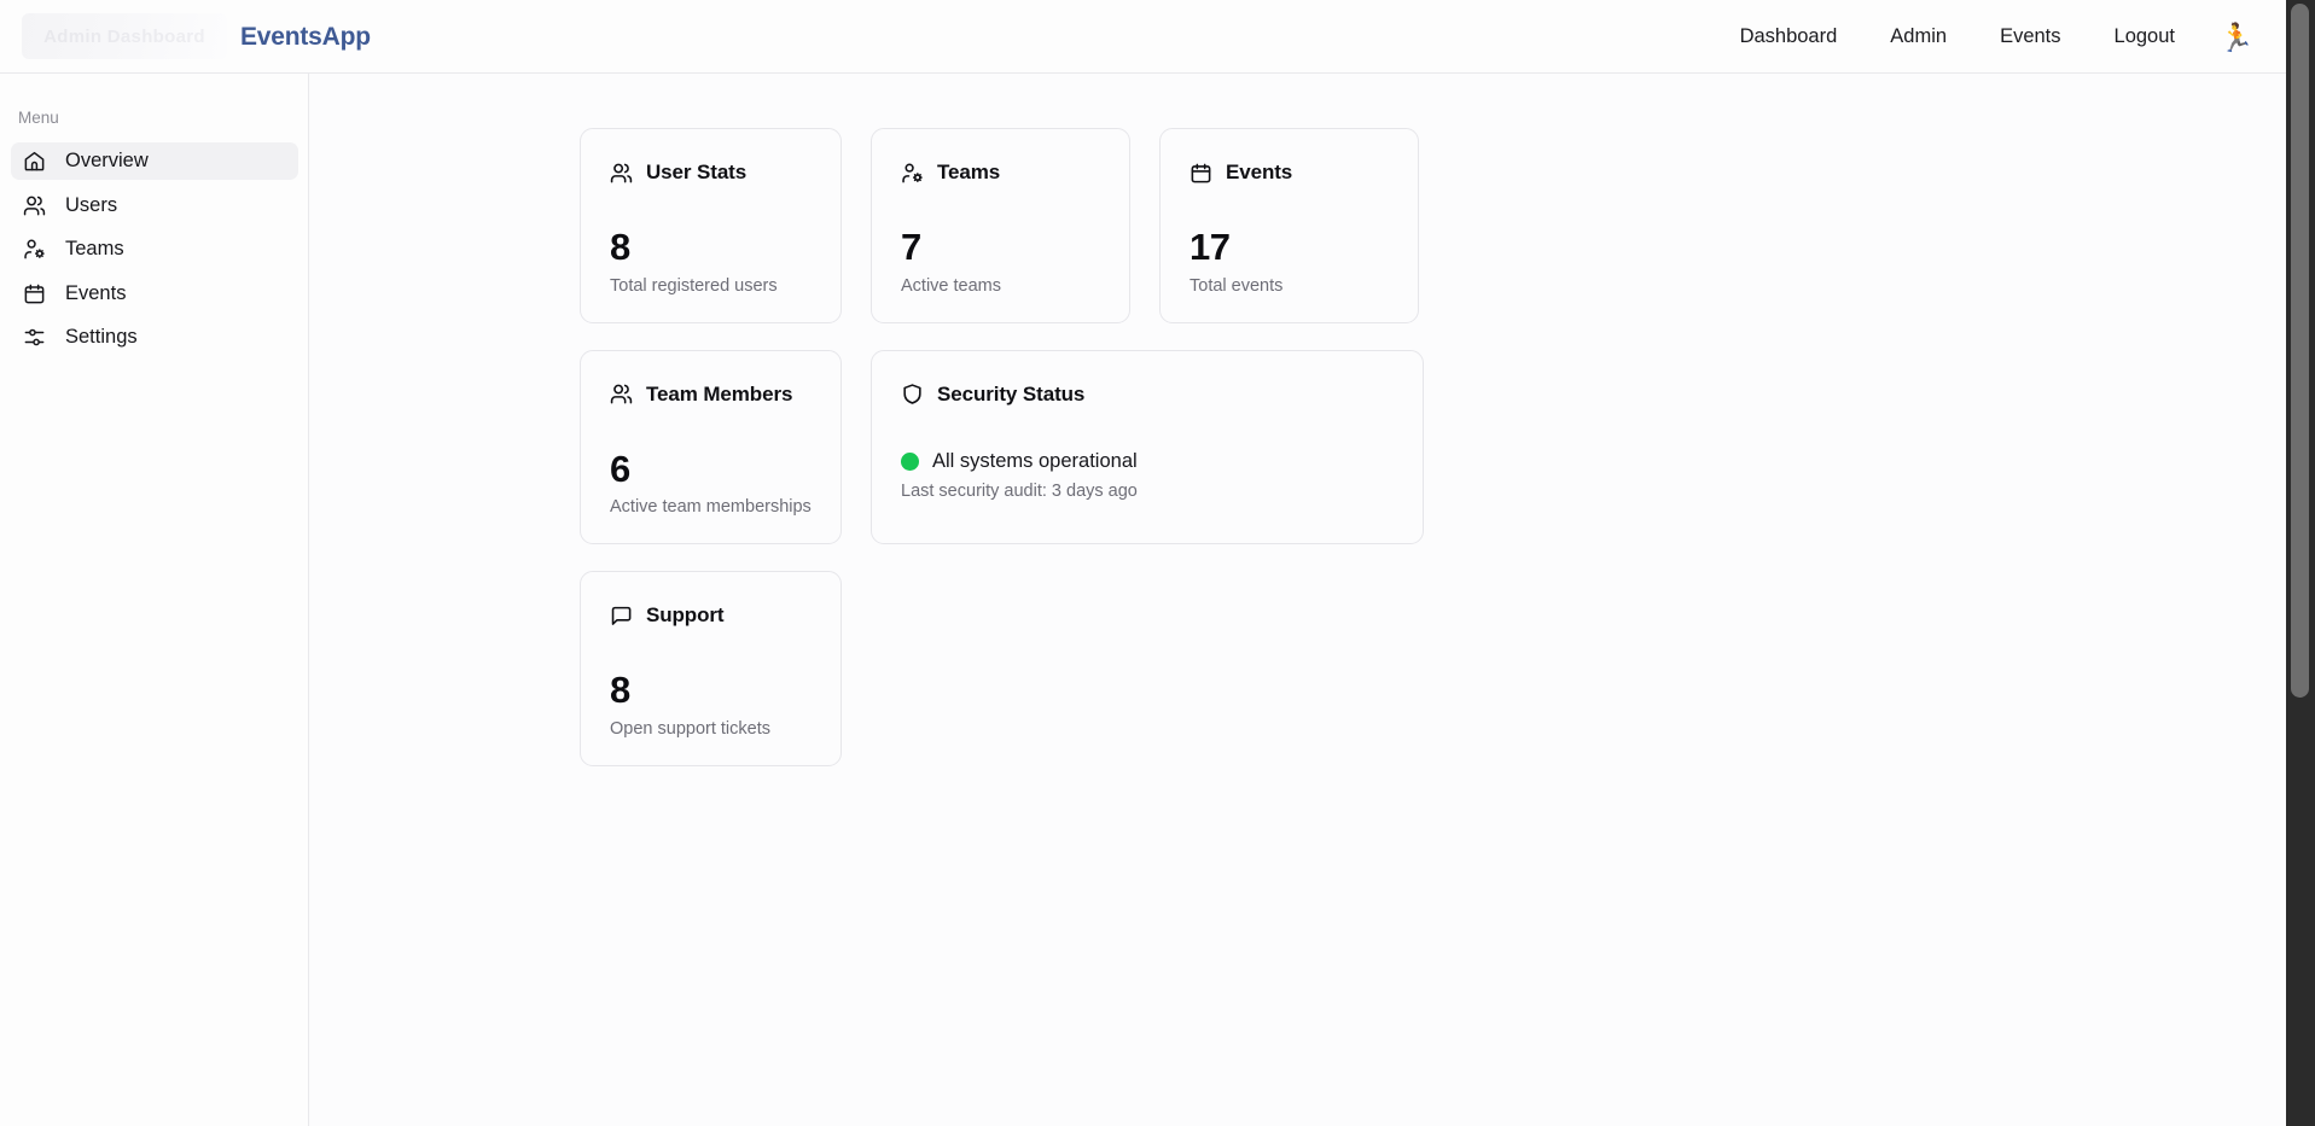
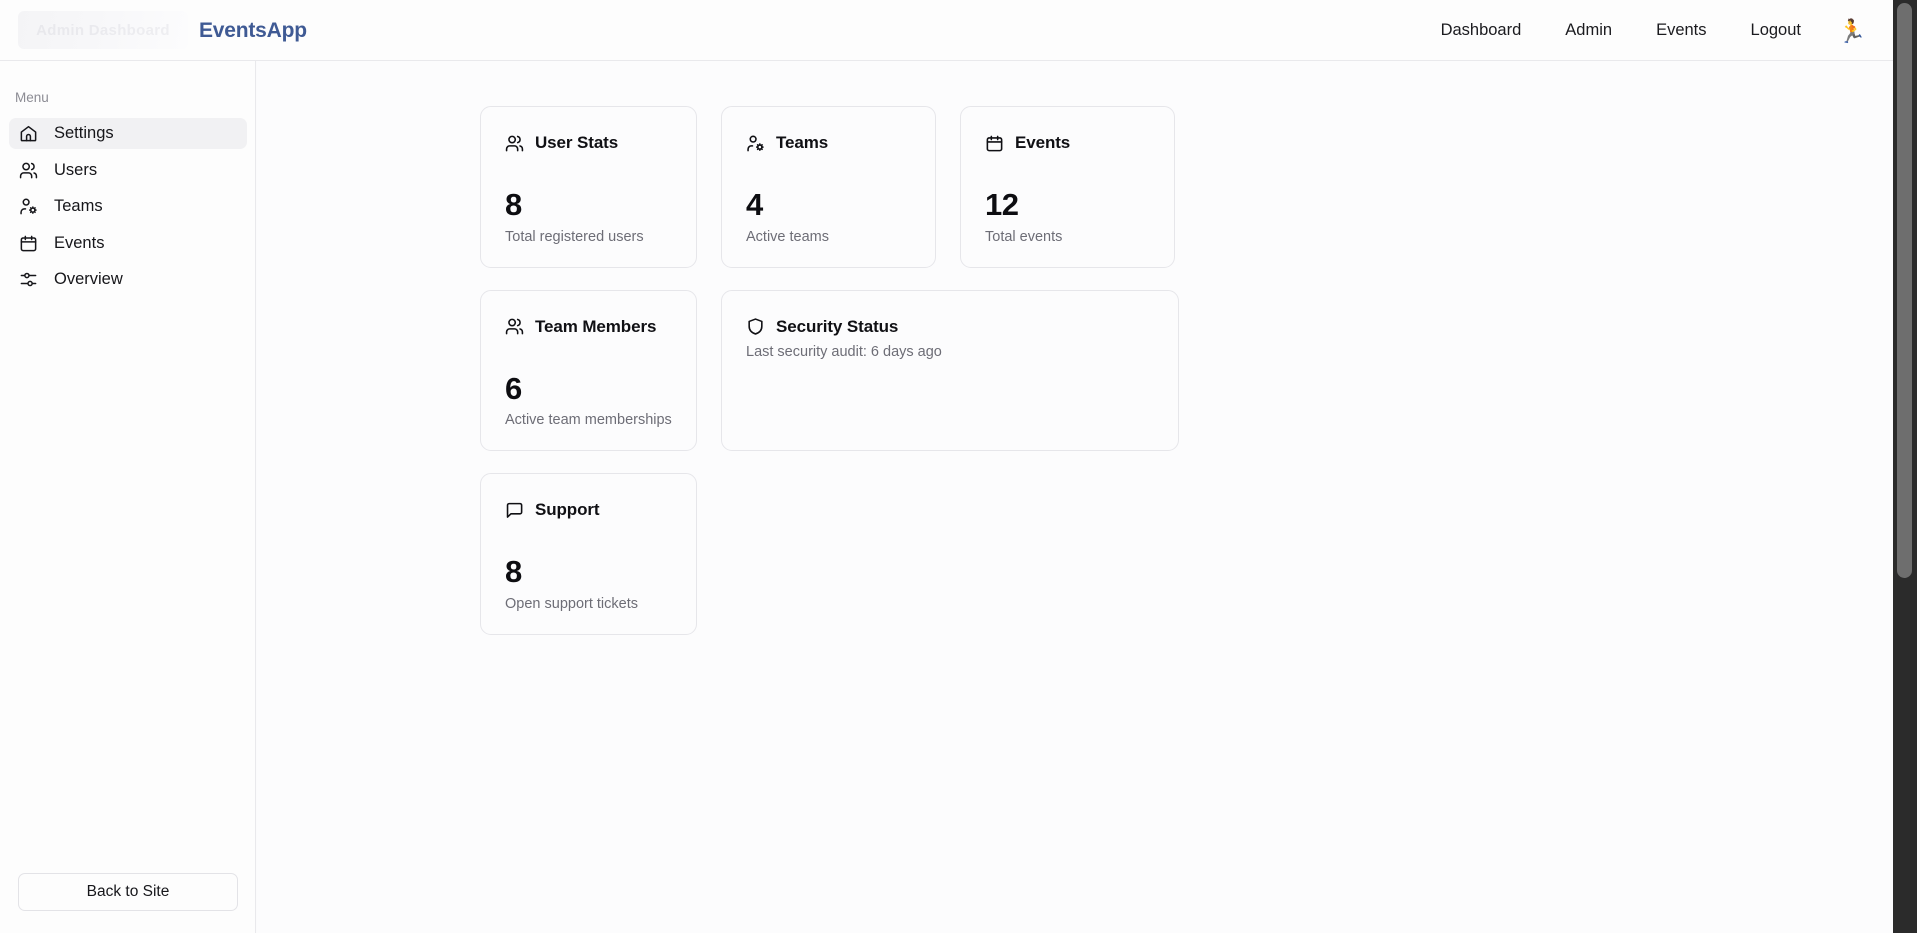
  EventsApp
  Dashboard
  Admin
  Events
  Logout
  🏃
  Menu
- Overview
+ Settings
  Users
  Teams
  Events
- Settings
+ Overview
+ Back to Site
  User Stats
  8
  Total registered users
  Teams
- 7
+ 4
  Active teams
  Events
- 17
+ 12
  Total events
  Team Members
  6
  Active team memberships
  Security Status
- All systems operational
- Last security audit: 3 days ago
+ Last security audit: 6 days ago
  Support
  8
  Open support tickets
